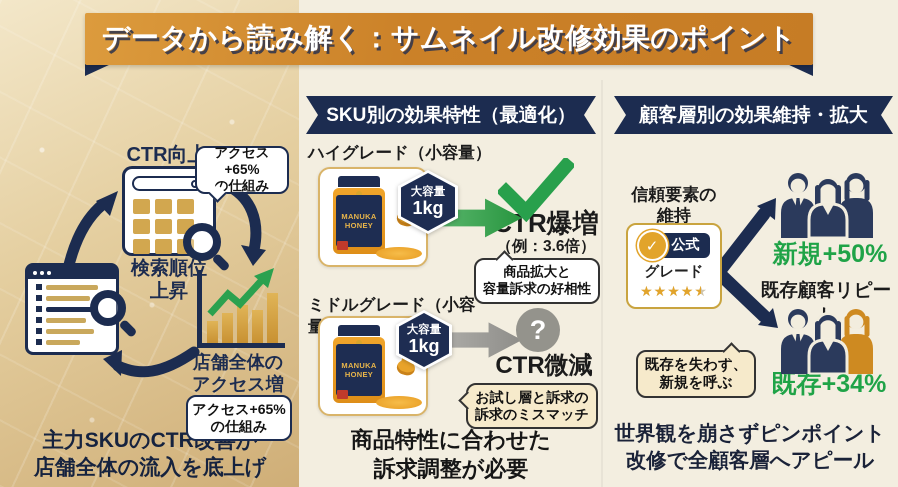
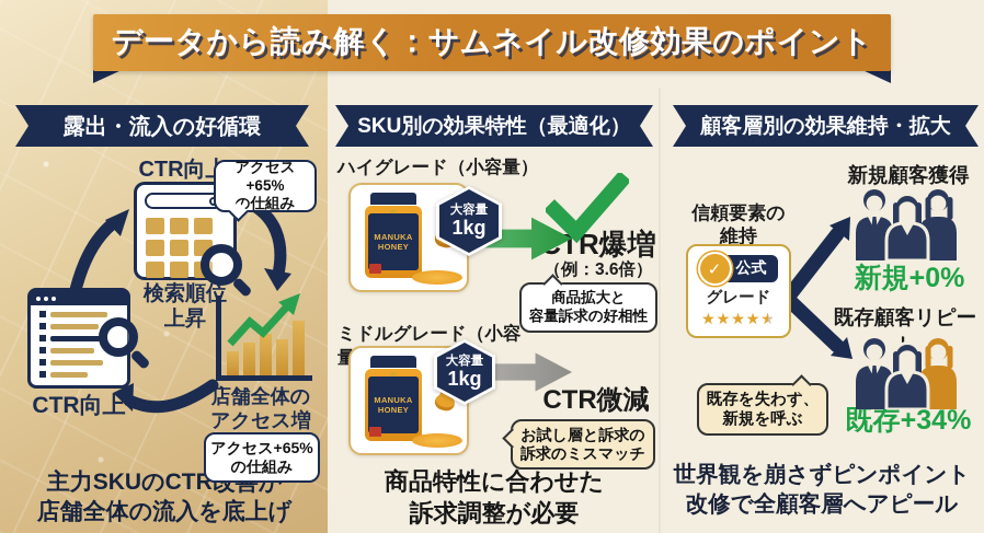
  データから読み解く：サムネイル改修効果のポイント
+ 露出・流入の好循環
  CTR向
  アクセス+65%
  の仕組み
  検索順位
  上昇
+ CTR向上
  店舗全体の
  アクセス増
  アクセス+65%
  の仕組み
  主力SKUのCTR
  店舗全体の流入を底上げ
  SKU別の効果特性（最適化）
  ハイグレード（小容量）
  MANUKA
  HONEY
  大容量
  1kg
  TR爆増
  （例：3.6倍）
  商品拡大と
  容量訴求の好相性
  ミドルグレード（小容量
  MANUKA
  HONEY
  大容量
  1kg
- ?
  CTR微減
  お試し層と訴求の
  訴求のミスマッチ
  商品特性に合わせた
  訴求調整が必要
  顧客層別の効果維持・拡大
+ 新規顧客獲得
  信頼要素の
  維持
  ✓
  公式
  グレード
  ★★★★★
  ★★★★
- 新規+50%
+ 新規+0%
  既存顧客リピー
  既存を失わず、
  新規を呼ぶ
  既存+34%
  世界観を崩さずピンポイント
  改修で全顧客層へアピール
